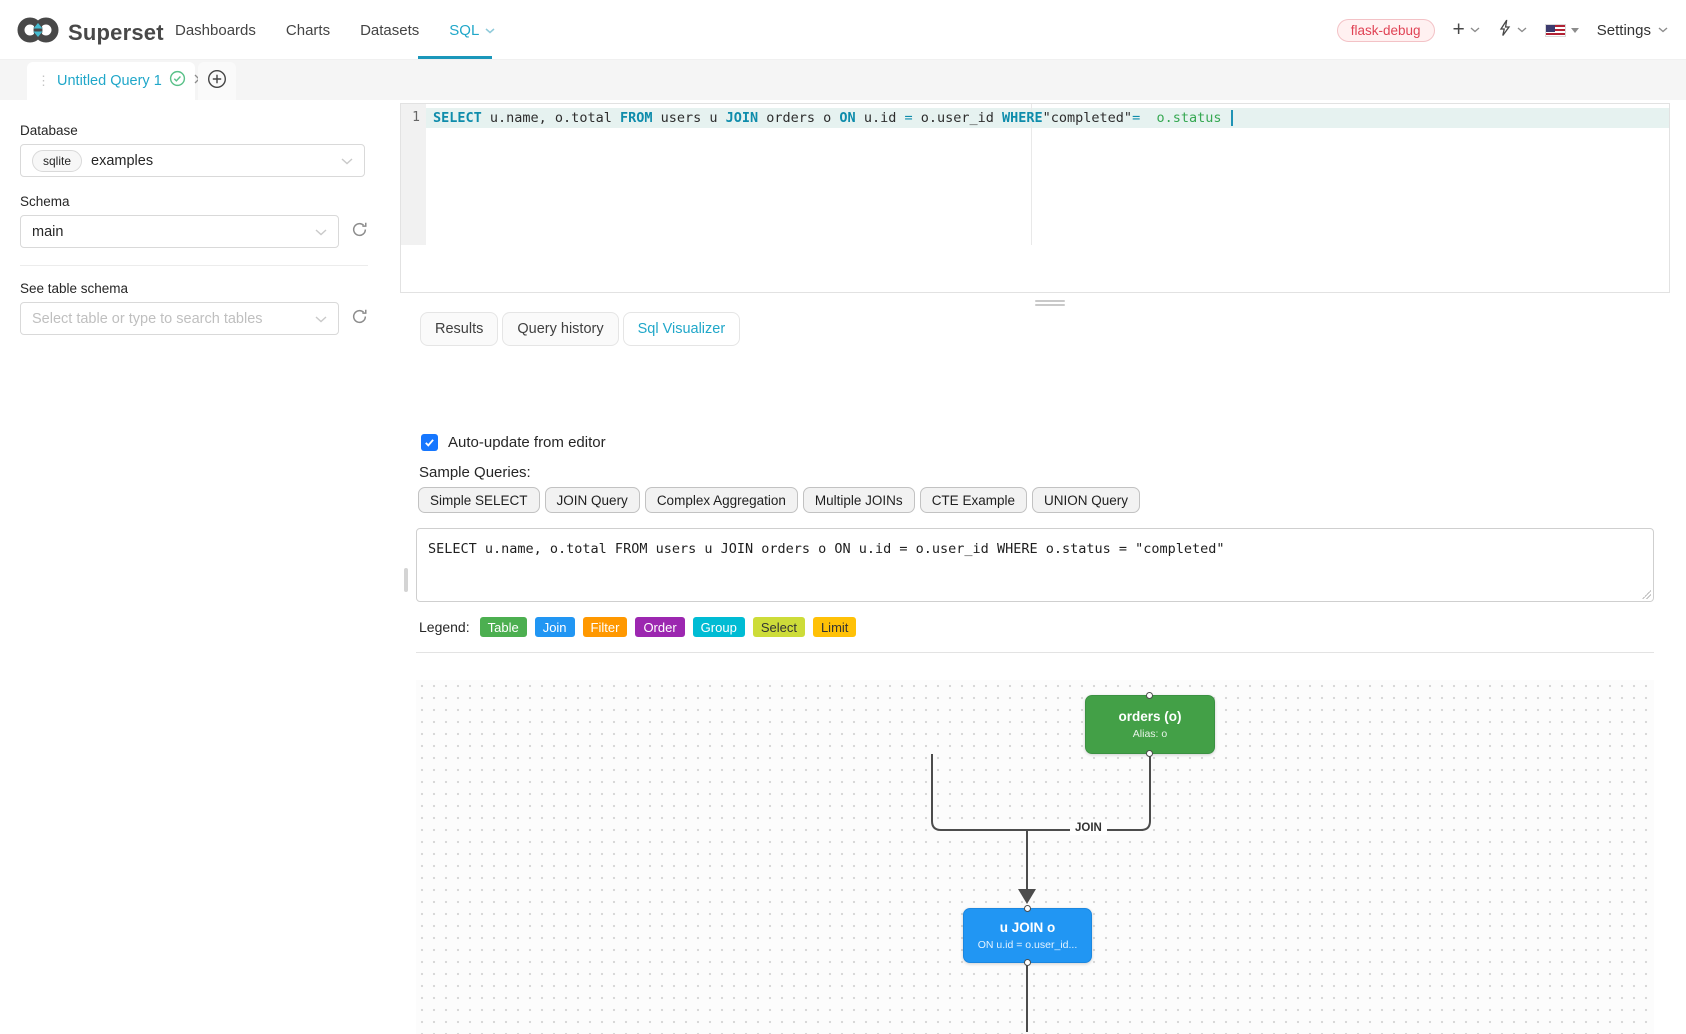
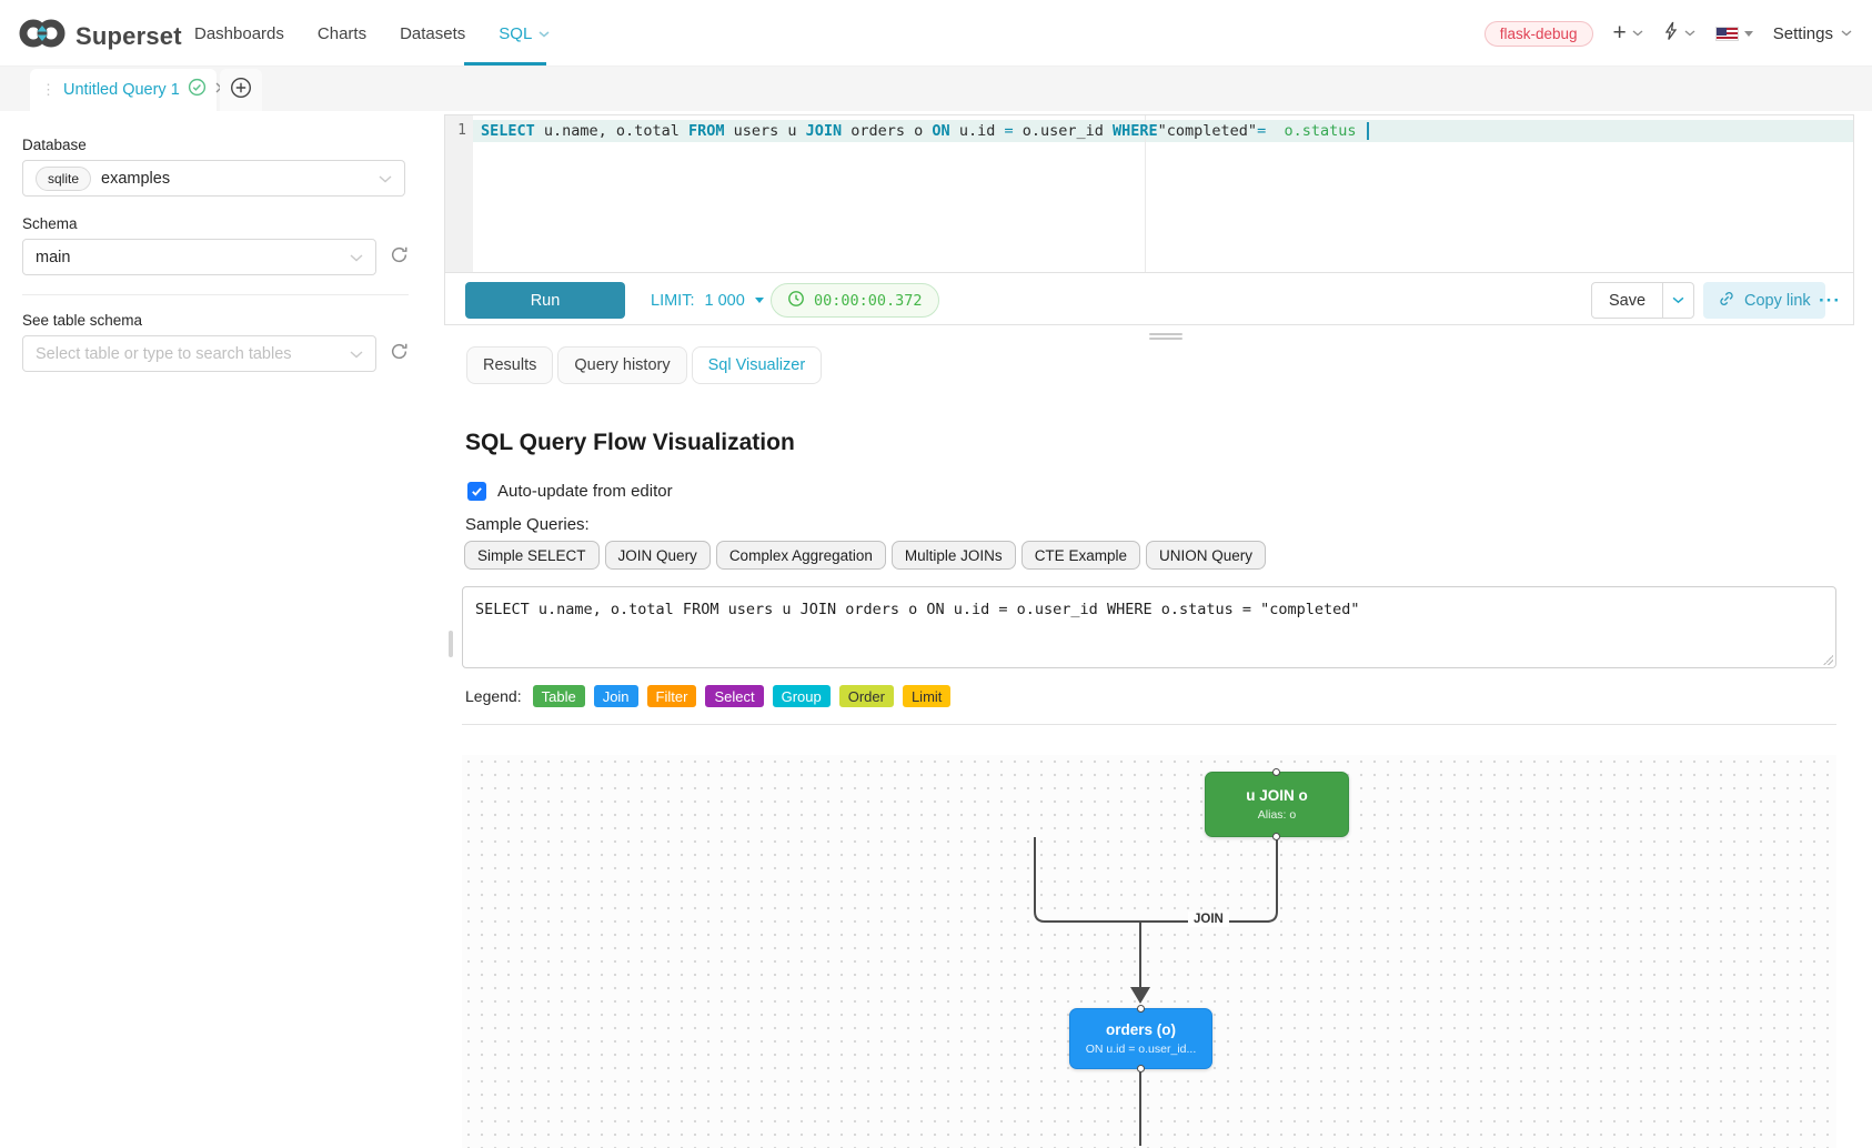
  Superset
  Dashboards
  Charts
  Datasets
  SQL
  flask-debug
  +
  Settings
  ⋮
  Untitled Query 1
  Database
  sqlite
  examples
  Schema
  main
  See table schema
  Select table or type to search tables
  1
  SELECT
  u.name, o.total
  FROM
  users u
  JOIN
  orders o
  ON
  u.id
  =
  o.user_id
  WHERE
  "completed"
  =
  o.status
+ Run
+ LIMIT:
+ 1 000
+ 00:00:00.372
+ Save
+ Copy link
+ ···
  Results
  Query history
  Sql Visualizer
+ SQL Query Flow Visualization
  Auto-update from editor
  Sample Queries:
  Simple SELECT
  JOIN Query
  Complex Aggregation
  Multiple JOINs
  CTE Example
  UNION Query
  SELECT u.name, o.total FROM users u JOIN orders o ON u.id = o.user_id WHERE o.status = "completed"
  Legend:
  Table
  Join
  Filter
- Order
+ Select
  Group
- Select
+ Order
  Limit
  JOIN
- orders (o)
+ u JOIN o
  Alias: o
- u JOIN o
+ orders (o)
  ON u.id = o.user_id...
